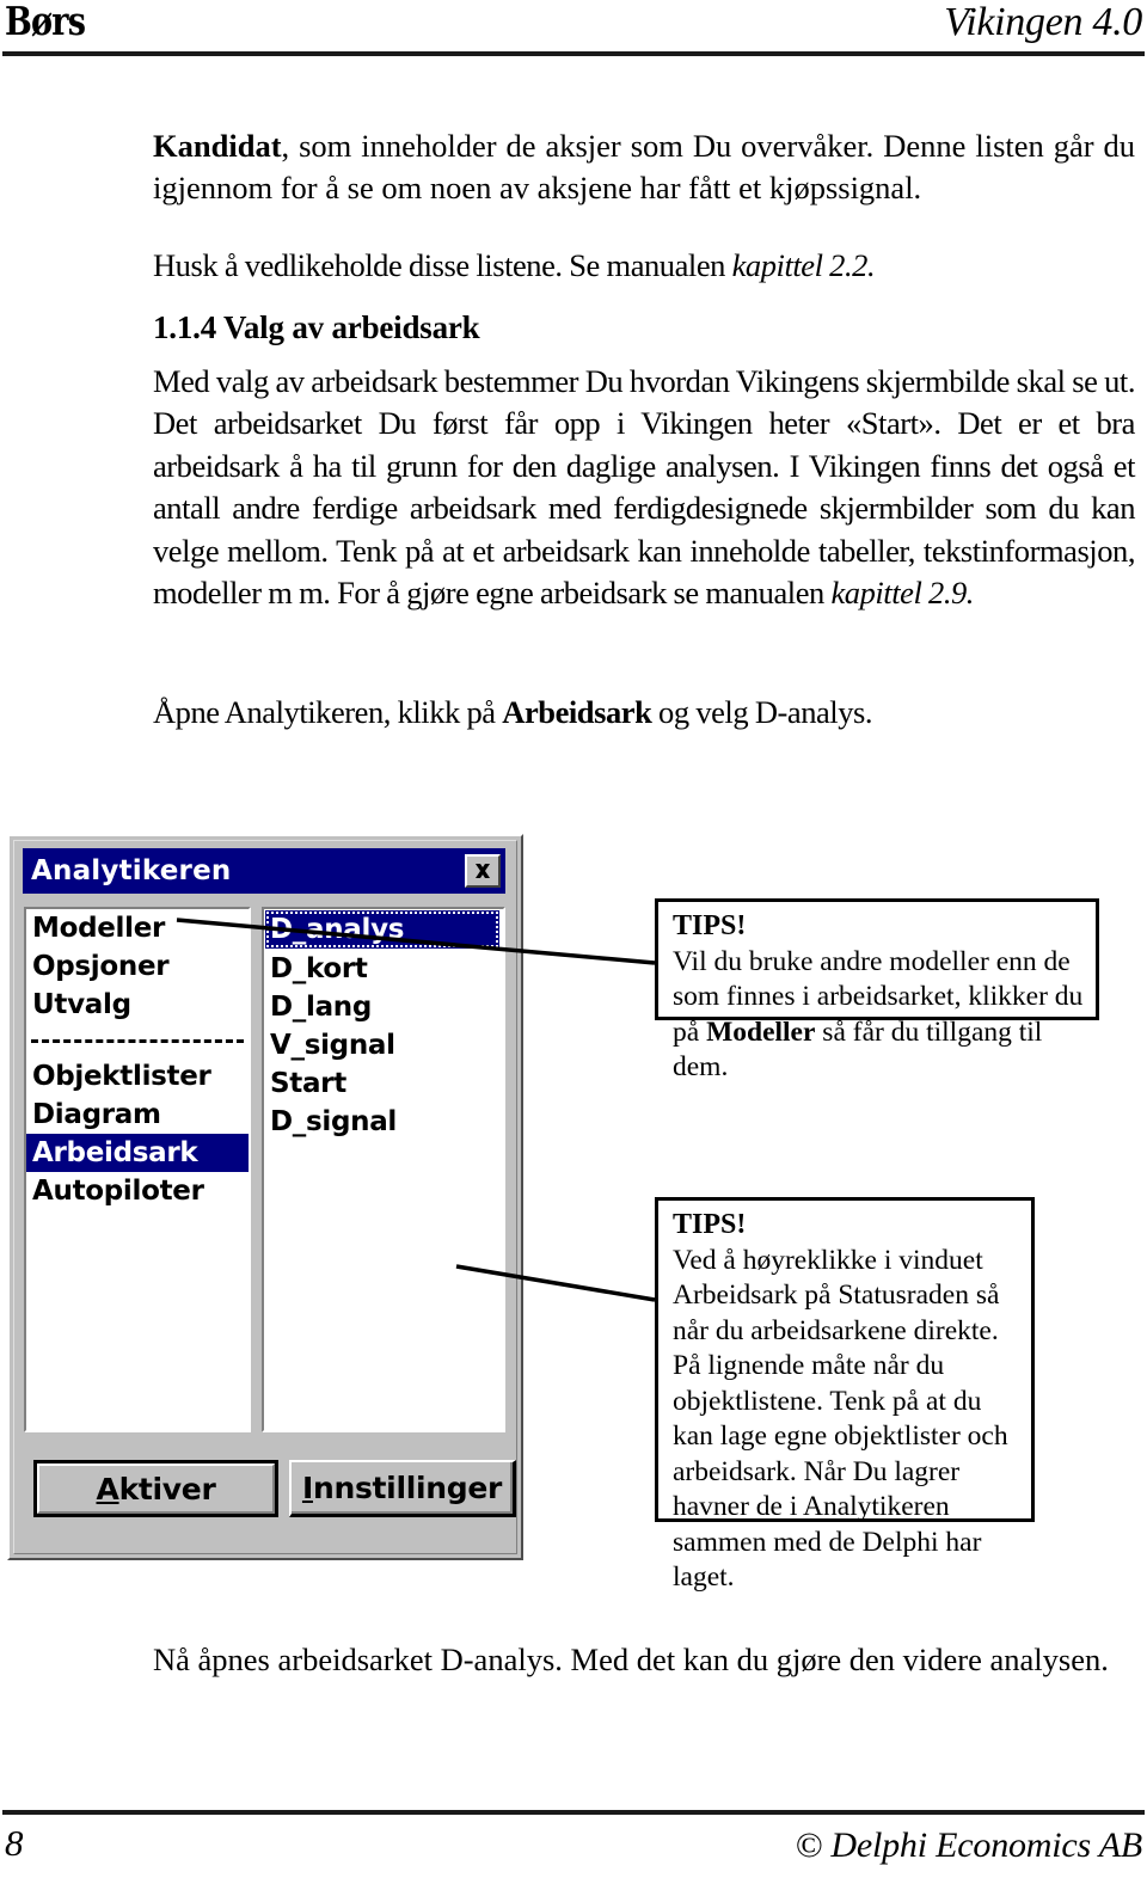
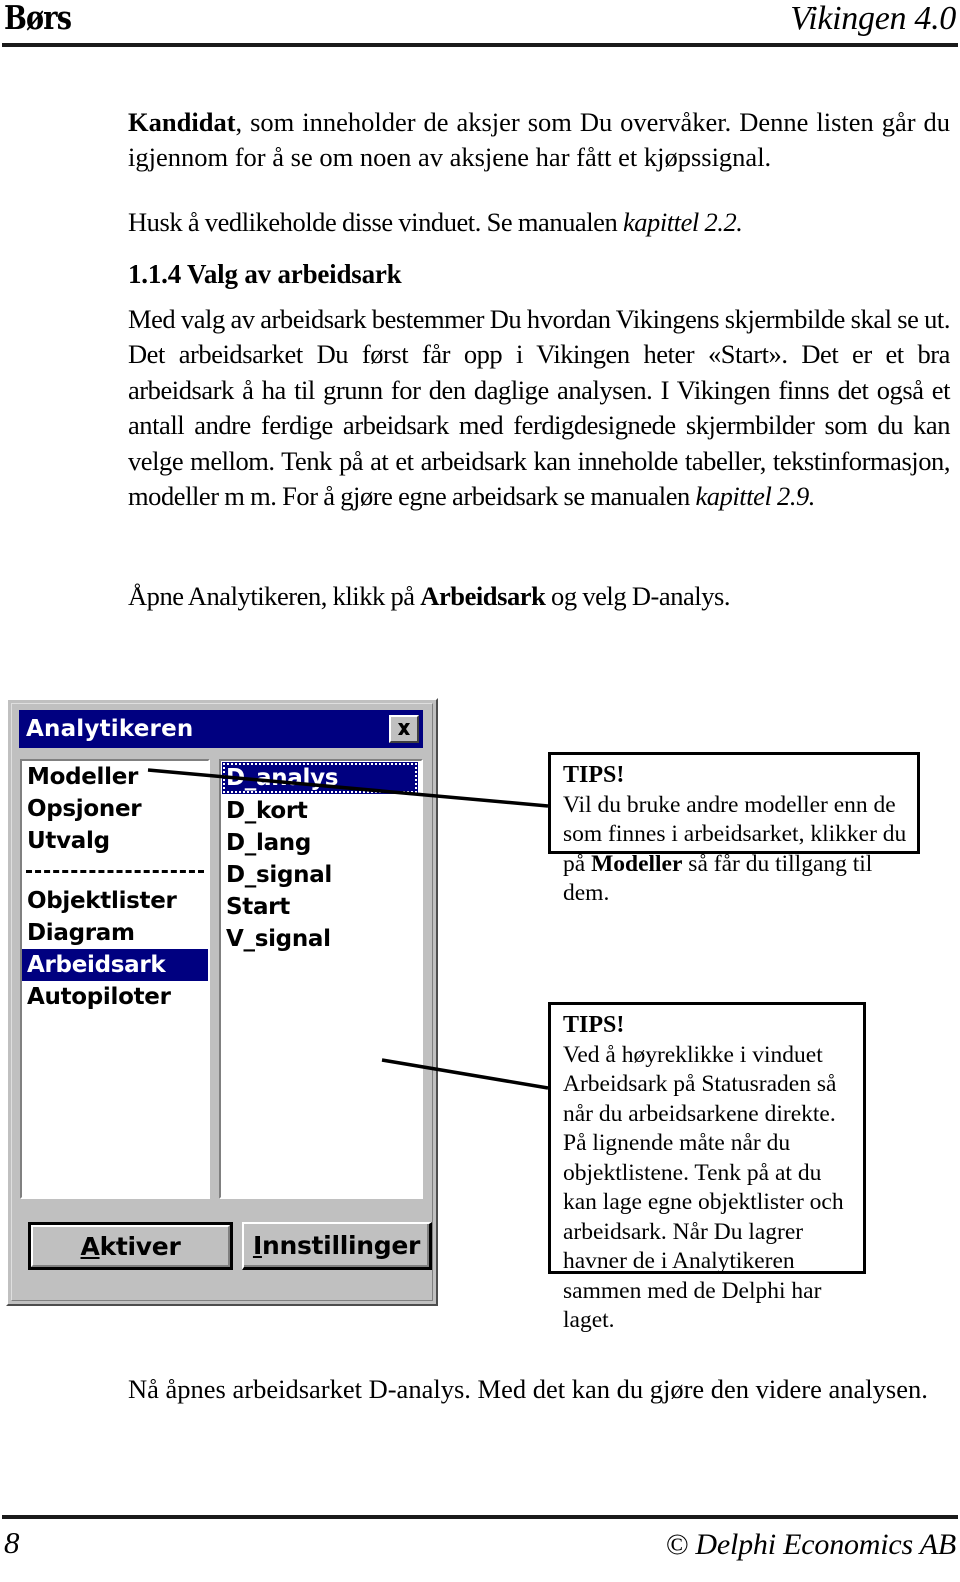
  Børs
  Vikingen 4.0
  Kandidat, som inneholder de aksjer som Du overvåker. Denne listen går du igjennom for å se om noen av aksjene har fått et kjøpssignal.
- Husk å vedlikeholde disse listene. Se manualen kapittel 2.2.
+ Husk å vedlikeholde disse vinduet. Se manualen kapittel 2.2.
  1.1.4 Valg av arbeidsark
  Med valg av arbeidsark bestemmer Du hvordan Vikingens skjermbilde skal se ut. Det arbeidsarket Du først får opp i Vikingen heter «Start». Det er et bra arbeidsark å ha til grunn for den daglige analysen. I Vikingen finns det også et antall andre ferdige arbeidsark med ferdigdesignede skjermbilder som du kan velge mellom. Tenk på at et arbeidsark kan inneholde tabeller, tekstinformasjon, modeller m m. For å gjøre egne arbeidsark se manualen kapittel 2.9.
  Åpne Analytikeren, klikk på Arbeidsark og velg D-analys.
  Analytikeren
  Modeller
  Opsjoner
  Utvalg
  Objektlister
  Diagram
  Arbeidsark
  Autopiloter
  analys
  D_kort
  D_lang
- V_signal
+ D_signal
  Start
- D_signal
+ V_signal
  A
  ktiver
  I
  nnstillinger
  TIPS!
  Vil du bruke andre modeller enn de som finnes i arbeidsarket, klikker du på Modeller så får du tillgang til dem.
  TIPS!
  Ved å høyreklikke i vinduet Arbeidsark på Statusraden så når du arbeidsarkene direkte. På lignende måte når du objektlistene. Tenk på at du kan lage egne objektlister och arbeidsark. Når Du lagrer havner de i Analytikeren sammen med de Delphi har laget.
  Nå åpnes arbeidsarket D-analys. Med det kan du gjøre den videre analysen.
  8
  © Delphi Economics AB
